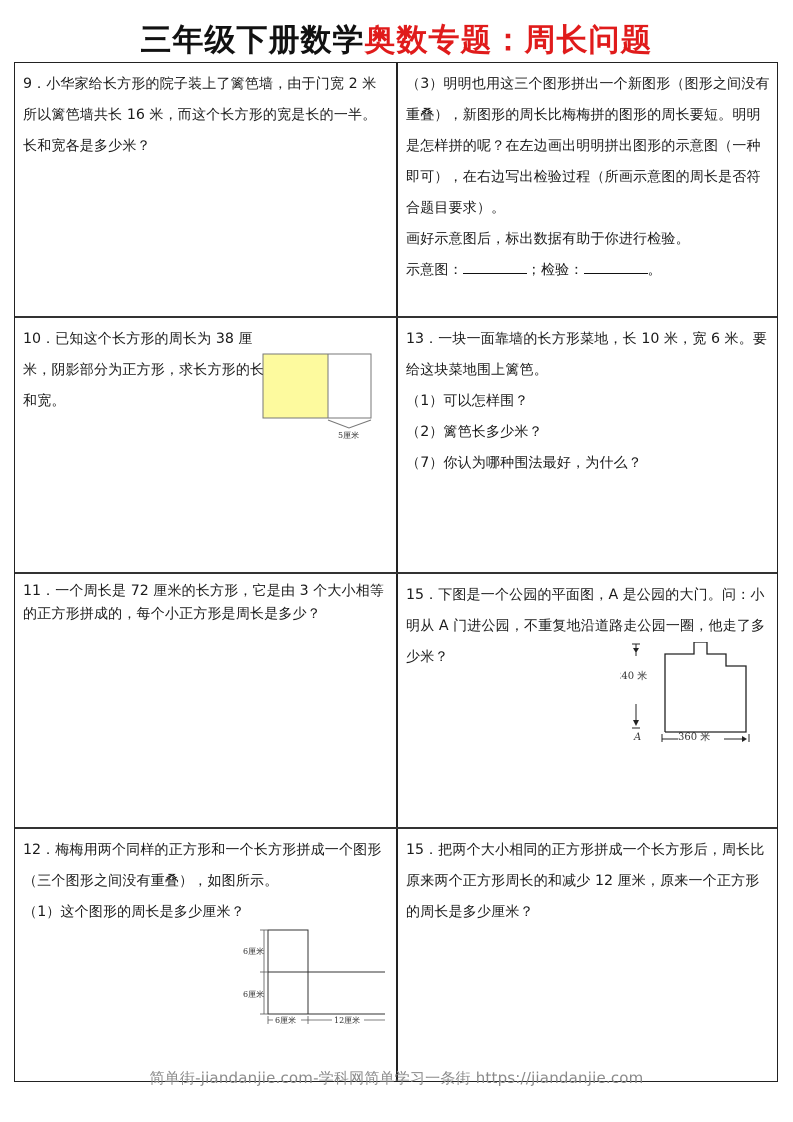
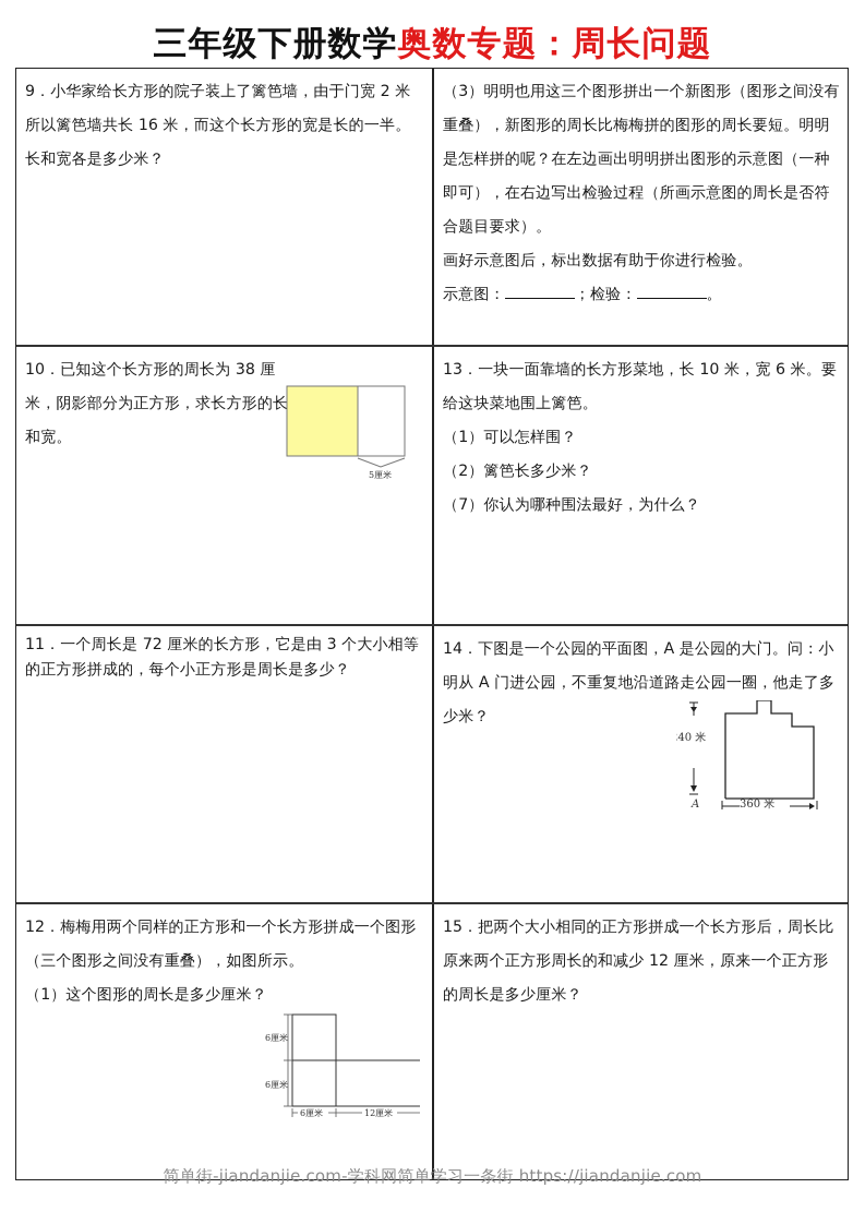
  三年级下册数学奥数专题：周长问题
  9．小华家给长方形的院子装上了篱笆墙，由于门宽 2 米所以篱笆墙共长 16 米，而这个长方形的宽是长的一半。长和宽各是多少米？
  （3）明明也用这三个图形拼出一个新图形（图形之间没有重叠），新图形的周长比梅梅拼的图形的周长要短。明明是怎样拼的呢？在左边画出明明拼出图形的示意图（一种即可），在右边写出检验过程（所画示意图的周长是否符合题目要求）。
  画好示意图后，标出数据有助于你进行检验。
  示意图： ；检验： 。
  10．已知这个长方形的周长为 38 厘米，阴影部分为正方形，求长方形的长和宽。
  5厘米
  13．一块一面靠墙的长方形菜地，长 10 米，宽 6 米。要给这块菜地围上篱笆。
  （1）可以怎样围？
  （2）篱笆长多少米？
  （7）你认为哪种围法最好，为什么？
  11．一个周长是 72 厘米的长方形，它是由 3 个大小相等的正方形拼成的，每个小正方形是周长是多少？
- 15．下图是一个公园的平面图，A 是公园的大门。问：小明从 A 门进公园，不重复地沿道路走公园一圈，他走了多少米？
+ 14．下图是一个公园的平面图，A 是公园的大门。问：小明从 A 门进公园，不重复地沿道路走公园一圈，他走了多少米？
  40 米
  A
  360 米
  12．梅梅用两个同样的正方形和一个长方形拼成一个图形（三个图形之间没有重叠），如图所示。
  （1）这个图形的周长是多少厘米？
  6厘米
  6厘米
  6厘米
  12厘米
  15．把两个大小相同的正方形拼成一个长方形后，周长比原来两个正方形周长的和减少 12 厘米，原来一个正方形的周长是多少厘米？
  简单街-jiandanjie.com-学科网简单学习一条街 https://jiandanjie.com
